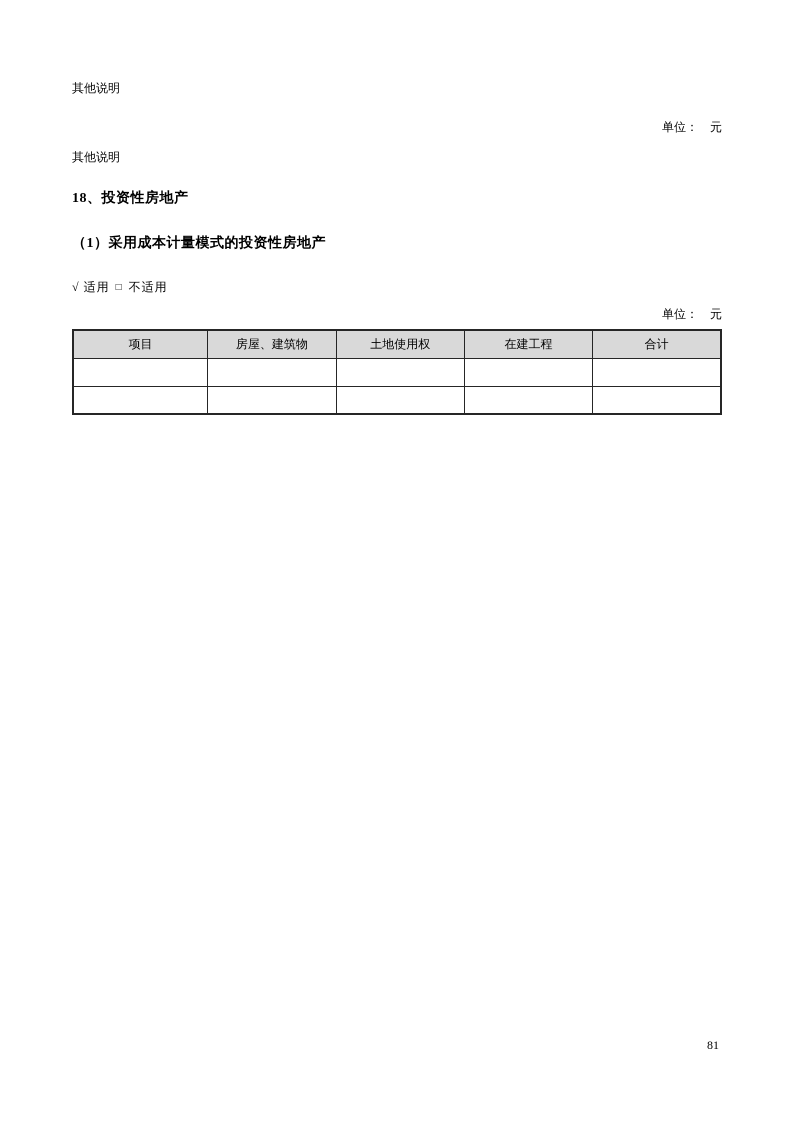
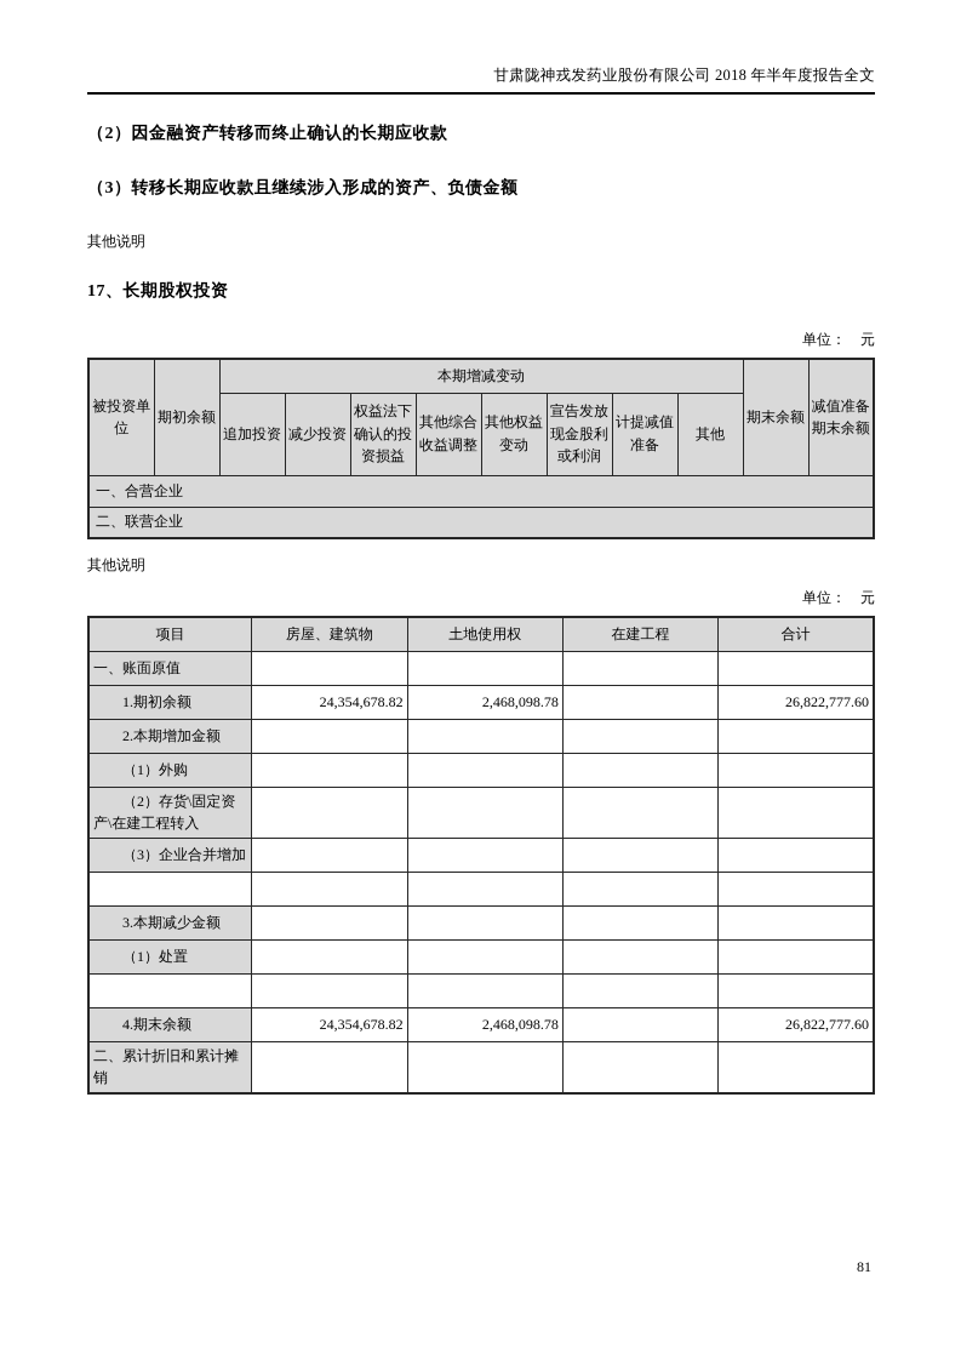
+ 甘肃陇神戎发药业股份有限公司 2018 年半年度报告全文
+ （2）因金融资产转移而终止确认的长期应收款
+ （3）转移长期应收款且继续涉入形成的资产、负债金额
  其他说明
+ 17、长期股权投资
  单位： 元
+ 被投资单位	期初余额	本期增减变动	期末余额	减值准备期末余额
+ 追加投资	减少投资	权益法下确认的投资损益	其他综合收益调整	其他权益变动	宣告发放现金股利或利润	计提减值准备	其他
+ 一、合营企业
+ 二、联营企业
  其他说明
- 18、投资性房地产
- （1）采用成本计量模式的投资性房地产
- √ 适用 □ 不适用
  单位： 元
  项目	房屋、建筑物	土地使用权	在建工程	合计
+ 一、账面原值
+ 1.期初余额	24,354,678.82	2,468,098.78		26,822,777.60
+ 2.本期增加金额
+ （1）外购
+ （2）存货\固定资产\在建工程转入
+ （3）企业合并增加
+ 3.本期减少金额
+ （1）处置
+ 4.期末余额	24,354,678.82	2,468,098.78		26,822,777.60
+ 二、累计折旧和累计摊销
  81
